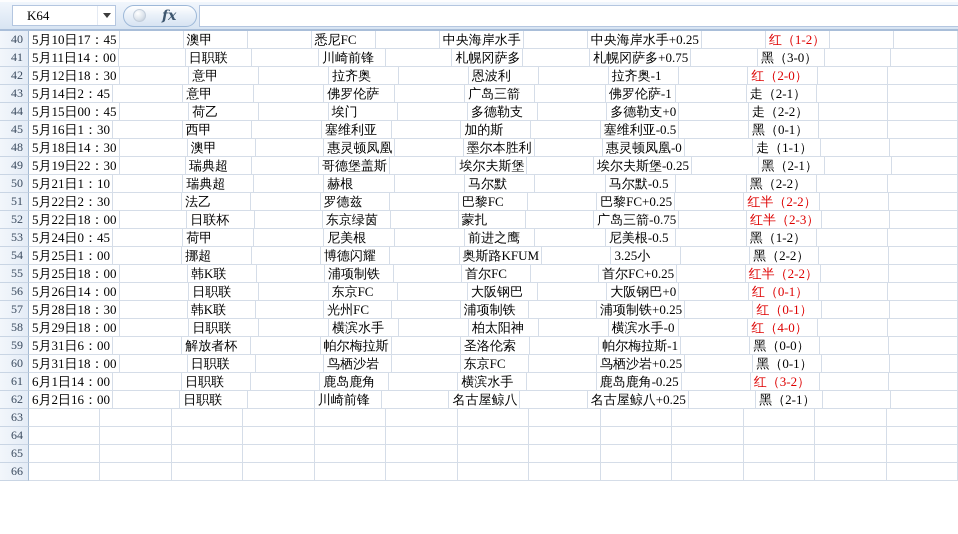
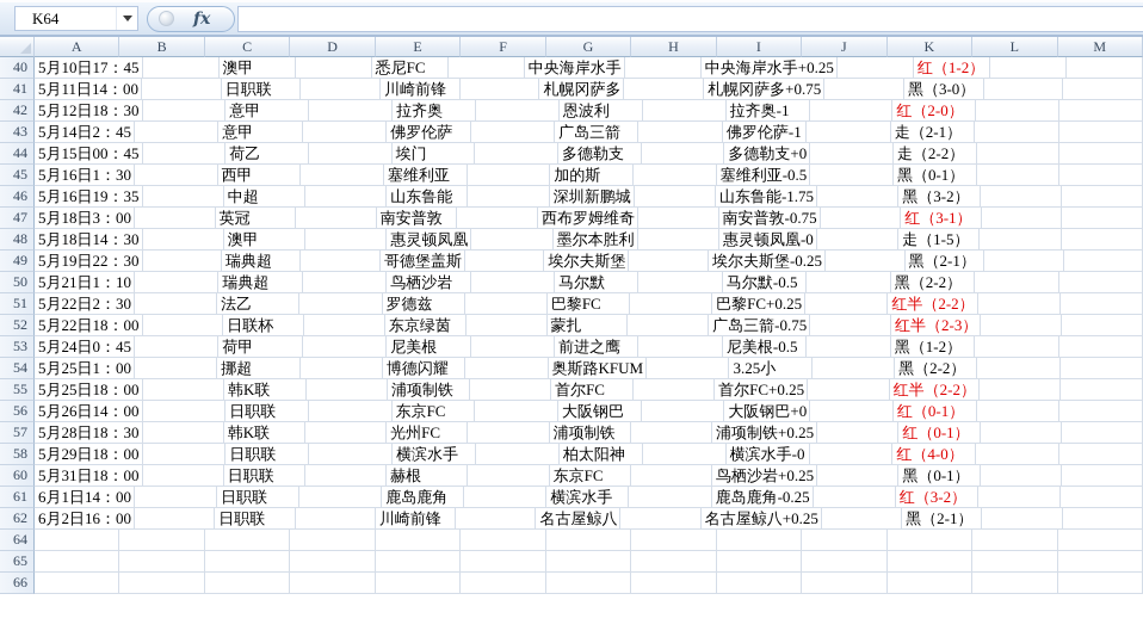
  K64
  fx
+ A
+ B
+ C
+ D
+ E
+ F
+ G
+ H
+ I
+ J
+ K
+ L
+ M
  40
  5月10日17：45
  澳甲
  悉尼FC
  中央海岸水手
  中央海岸水手+0.25
  红（1-2）
  41
  5月11日14：00
  日职联
  川崎前锋
  札幌冈萨多
  札幌冈萨多+0.75
  黑（3-0）
  42
  5月12日18：30
  意甲
  拉齐奥
  恩波利
  拉齐奥-1
  红（2-0）
  43
  5月14日2：45
  意甲
  佛罗伦萨
  广岛三箭
  佛罗伦萨-1
  走（2-1）
  44
  5月15日00：45
  荷乙
  埃门
  多德勒支
  多德勒支+0
  走（2-2）
  45
  5月16日1：30
  西甲
  塞维利亚
  加的斯
  塞维利亚-0.5
  黑（0-1）
+ 46
+ 5月16日19：35
+ 中超
+ 山东鲁能
+ 深圳新鹏城
+ 山东鲁能-1.75
+ 黑（3-2）
+ 47
+ 5月18日3：00
+ 英冠
+ 南安普敦
+ 西布罗姆维奇
+ 南安普敦-0.75
+ 红（3-1）
  48
  5月18日14：30
  澳甲
  惠灵顿凤凰
  墨尔本胜利
  惠灵顿凤凰-0
- 走（1-1）
+ 走（1-5）
  49
  5月19日22：30
  瑞典超
  哥德堡盖斯
  埃尔夫斯堡
  埃尔夫斯堡-0.25
  黑（2-1）
  50
  5月21日1：10
  瑞典超
- 赫根
+ 鸟栖沙岩
  马尔默
  马尔默-0.5
  黑（2-2）
  51
  5月22日2：30
  法乙
  罗德兹
  巴黎FC
  巴黎FC+0.25
  红半（2-2）
  52
  5月22日18：00
  日联杯
  东京绿茵
  蒙扎
  广岛三箭-0.75
  红半（2-3）
  53
  5月24日0：45
  荷甲
  尼美根
  前进之鹰
  尼美根-0.5
  黑（1-2）
  54
  5月25日1：00
  挪超
  博德闪耀
  奥斯路KFUM
  3.25小
  黑（2-2）
  55
  5月25日18：00
  韩K联
  浦项制铁
  首尔FC
  首尔FC+0.25
  红半（2-2）
  56
  5月26日14：00
  日职联
  东京FC
  大阪钢巴
  大阪钢巴+0
  红（0-1）
  57
  5月28日18：30
  韩K联
  光州FC
  浦项制铁
  浦项制铁+0.25
  红（0-1）
  58
  5月29日18：00
  日职联
  横滨水手
  柏太阳神
  横滨水手-0
  红（4-0）
- 59
- 5月31日6：00
- 解放者杯
- 帕尔梅拉斯
- 圣洛伦索
- 帕尔梅拉斯-1
- 黑（0-0）
  60
  5月31日18：00
  日职联
- 鸟栖沙岩
+ 赫根
  东京FC
  鸟栖沙岩+0.25
  黑（0-1）
  61
  6月1日14：00
  日职联
  鹿岛鹿角
  横滨水手
  鹿岛鹿角-0.25
  红（3-2）
  62
  6月2日16：00
  日职联
  川崎前锋
  名古屋鲸八
  名古屋鲸八+0.25
  黑（2-1）
- 63
  64
  65
  66
